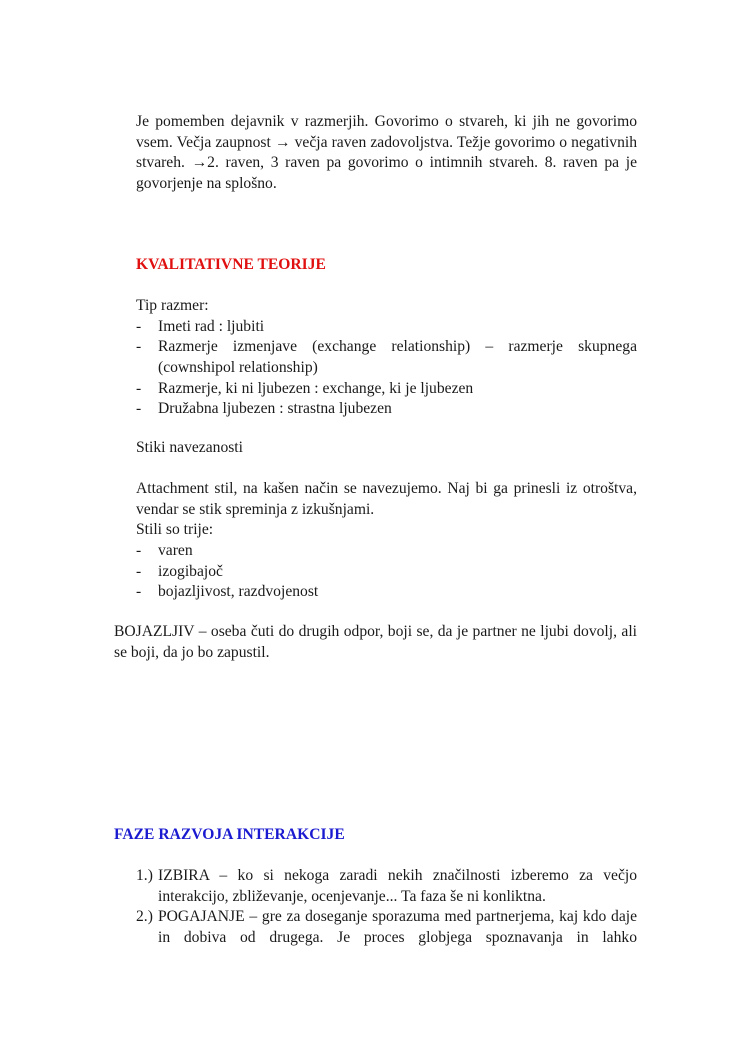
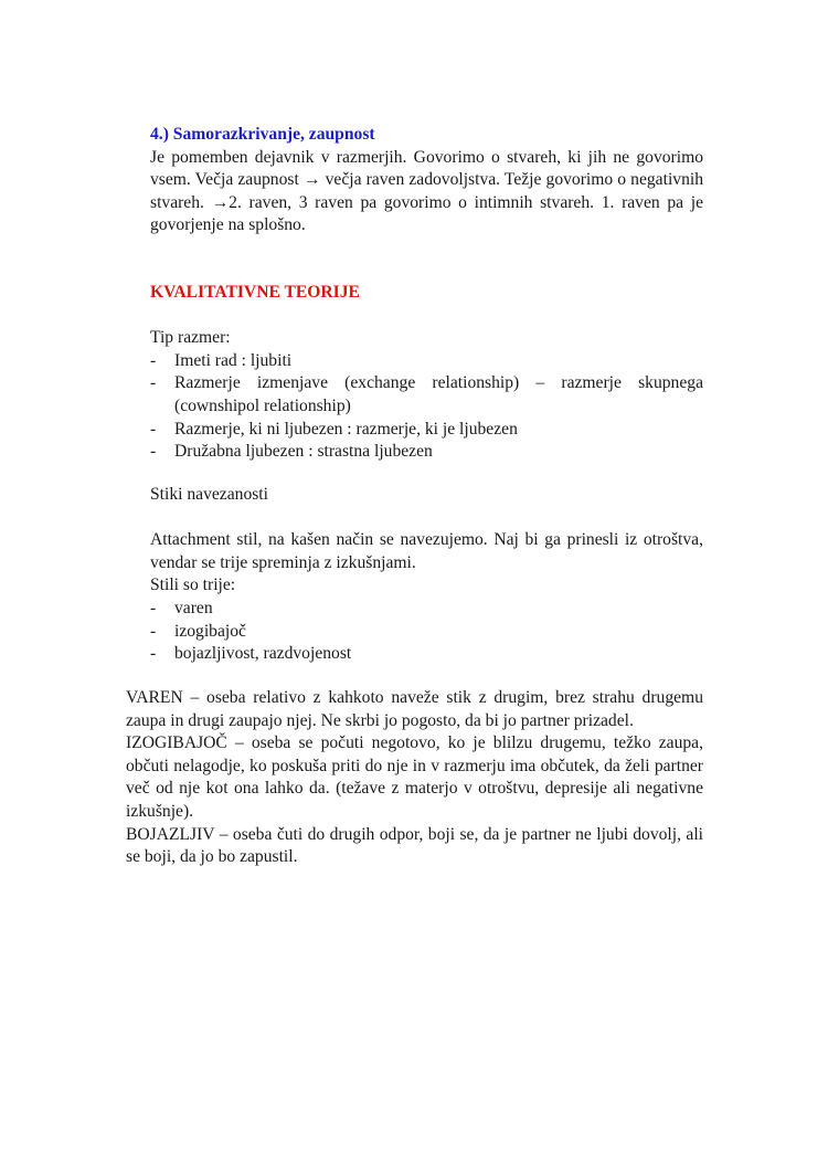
+ 4.) Samorazkrivanje, zaupnost
- Je pomemben dejavnik v razmerjih. Govorimo o stvareh, ki jih ne govorimo vsem. Večja zaupnost → večja raven zadovoljstva. Težje govorimo o negativnih stvareh. →2. raven, 3 raven pa govorimo o intimnih stvareh. 8. raven pa je govorjenje na splošno.
+ Je pomemben dejavnik v razmerjih. Govorimo o stvareh, ki jih ne govorimo vsem. Večja zaupnost → večja raven zadovoljstva. Težje govorimo o negativnih stvareh. →2. raven, 3 raven pa govorimo o intimnih stvareh. 1. raven pa je govorjenje na splošno.
  KVALITATIVNE TEORIJE
  Tip razmer:
  -
  Imeti rad : ljubiti
  -
  Razmerje izmenjave (exchange relationship) – razmerje skupnega (cownshipol relationship)
  -
- Razmerje, ki ni ljubezen : exchange, ki je ljubezen
+ Razmerje, ki ni ljubezen : razmerje, ki je ljubezen
  -
  Družabna ljubezen : strastna ljubezen
  Stiki navezanosti
- Attachment stil, na kašen način se navezujemo. Naj bi ga prinesli iz otroštva, vendar se stik spreminja z izkušnjami.
+ Attachment stil, na kašen način se navezujemo. Naj bi ga prinesli iz otroštva, vendar se trije spreminja z izkušnjami.
  Stili so trije:
  -
  varen
  -
  izogibajoč
  -
  bojazljivost, razdvojenost
+ VAREN – oseba relativo z kahkoto naveže stik z drugim, brez strahu drugemu zaupa in drugi zaupajo njej. Ne skrbi jo pogosto, da bi jo partner prizadel.
+ IZOGIBAJOČ – oseba se počuti negotovo, ko je blilzu drugemu, težko zaupa, občuti nelagodje, ko poskuša priti do nje in v razmerju ima občutek, da želi partner več od nje kot ona lahko da. (težave z materjo v otroštvu, depresije ali negativne izkušnje).
  BOJAZLJIV – oseba čuti do drugih odpor, boji se, da je partner ne ljubi dovolj, ali se boji, da jo bo zapustil.
- FAZE RAZVOJA INTERAKCIJE
- 1.)
- IZBIRA – ko si nekoga zaradi nekih značilnosti izberemo za večjo interakcijo, zbliževanje, ocenjevanje... Ta faza še ni konliktna.
- 2.)
- POGAJANJE – gre za doseganje sporazuma med partnerjema, kaj kdo daje in dobiva od drugega. Je proces globjega spoznavanja in lahko
